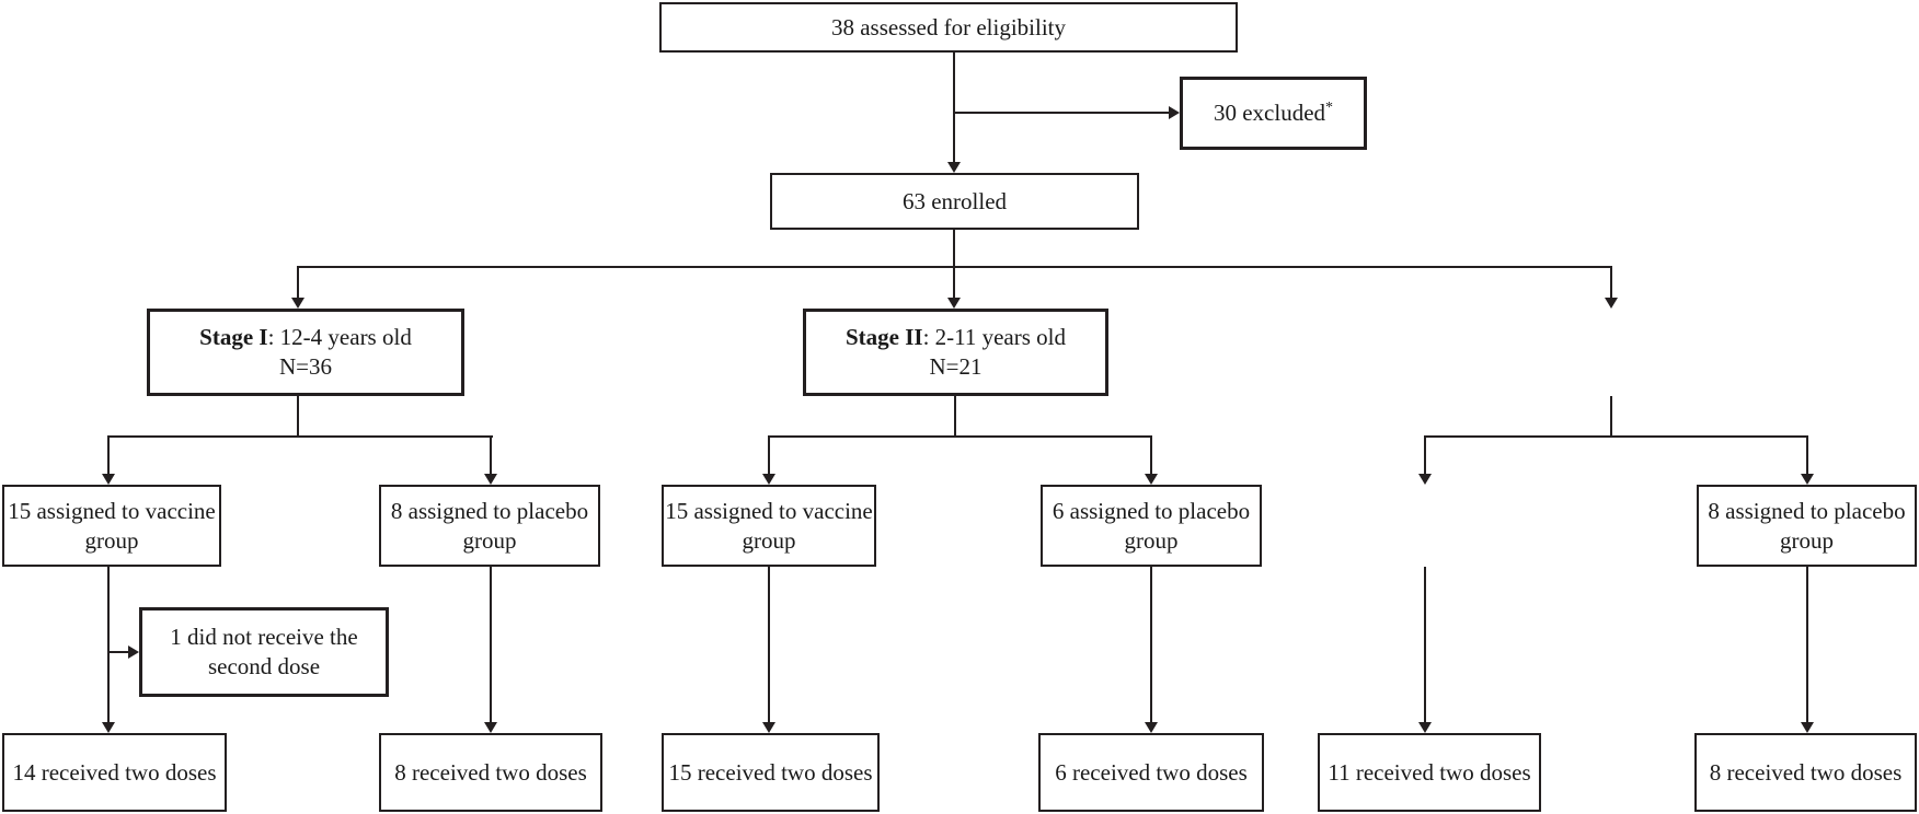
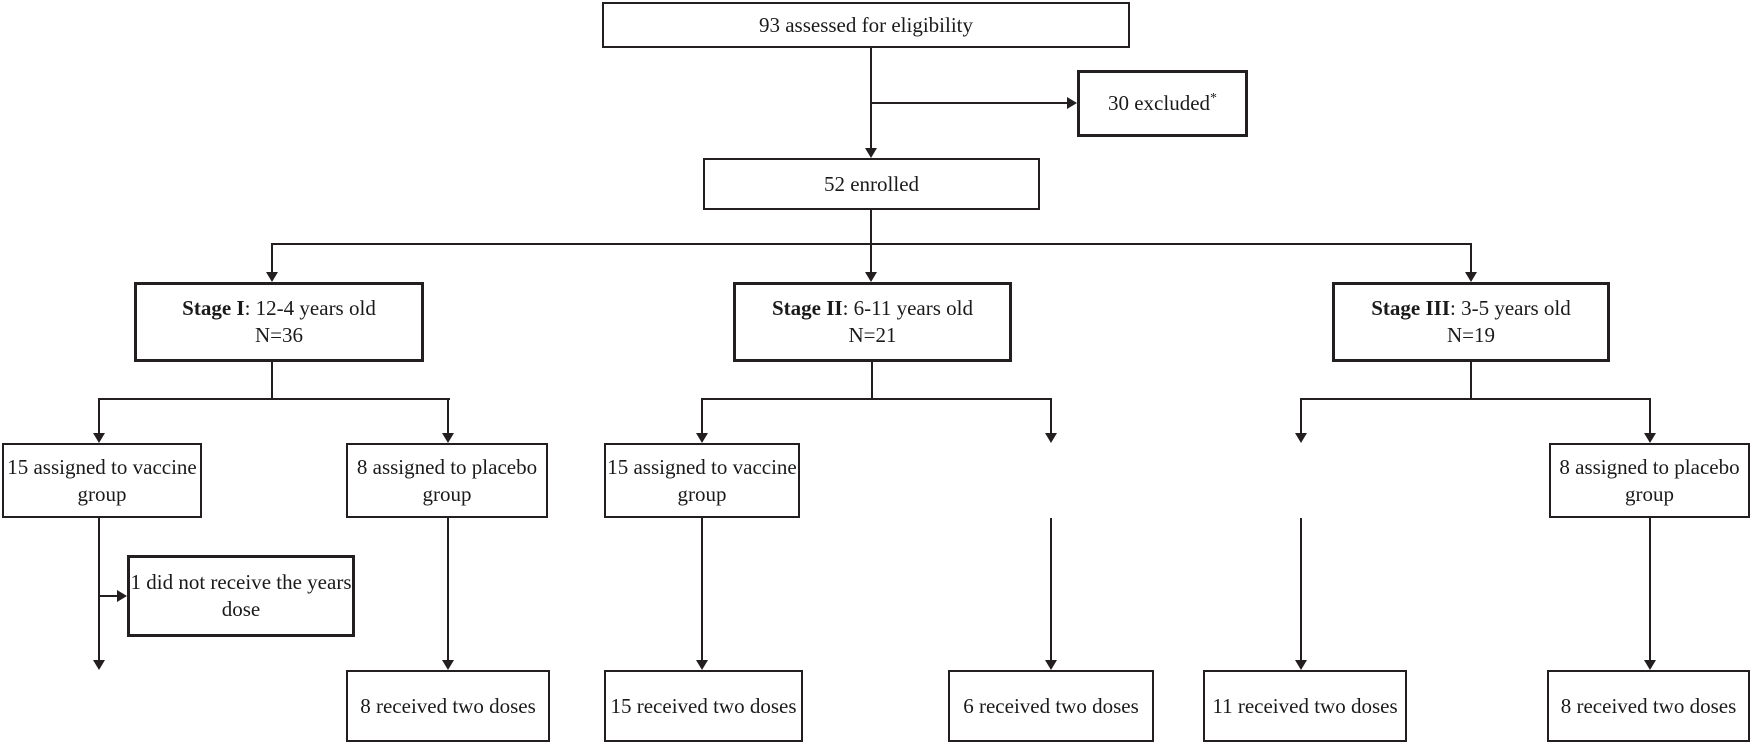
- 38 assessed for eligibility
+ 93 assessed for eligibility
  30 excluded*
- 63 enrolled
+ 52 enrolled
  Stage I: 12-4 years old
  N=36
- Stage II: 2-11 years old
+ Stage II: 6-11 years old
  N=21
+ Stage III: 3-5 years old
+ N=19
  15 assigned to vaccine group
  8 assigned to placebo group
  15 assigned to vaccine group
- 6 assigned to placebo group
  8 assigned to placebo group
- 1 did not receive the second dose
+ 1 did not receive the years dose
- 14 received two doses
  8 received two doses
  15 received two doses
  6 received two doses
  11 received two doses
  8 received two doses
